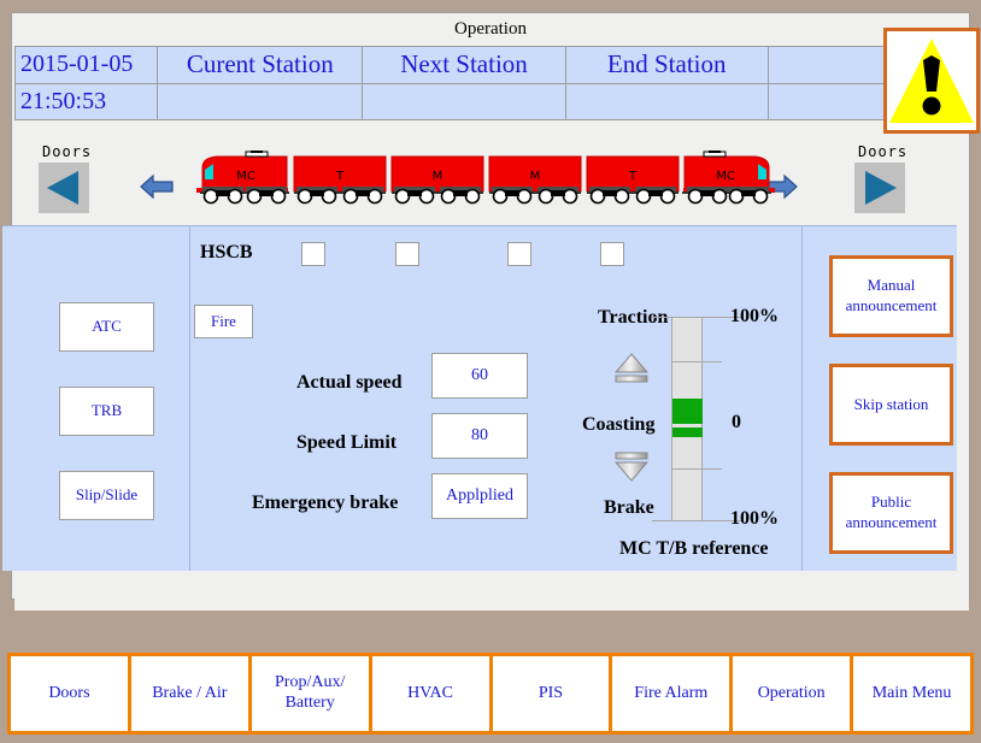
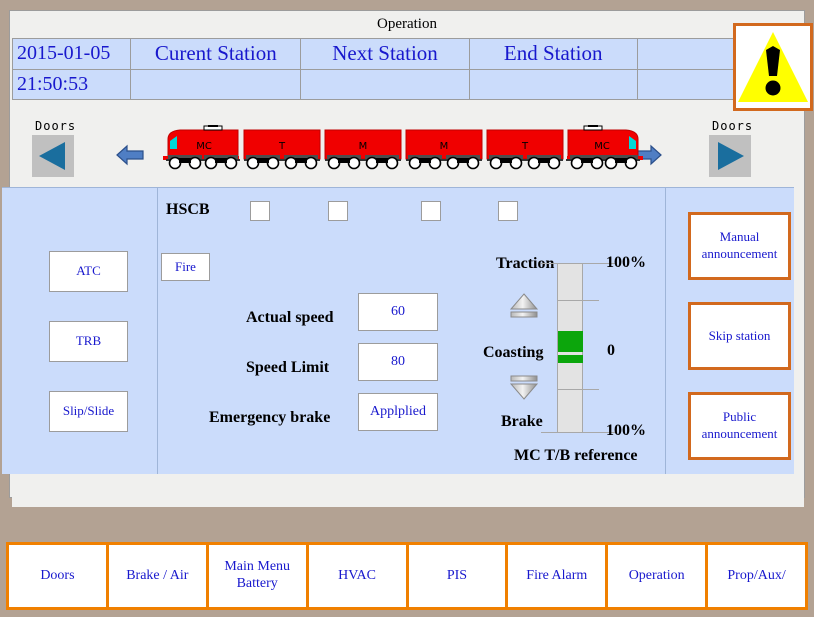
  Operation
  2015-01-05	Curent Station	Next Station	End Station
  21:50:53
  Doors
  Doors
  MC
  T
  M
  M
  T
  MC
  ATC
  TRB
  Slip/Slide
  HSCB
  Fire
  Actual speed
  60
  Speed Limit
  80
  Emergency brake
  Applplied
  Tracti
  Coasting
  Brake
  100%
  100%
  0
  MC T/B reference
  Manual
  announcement
  Skip station
  Public
  announcement
  Doors
  Brake / Air
- Prop/Aux/
+ Main Menu
  Battery
  HVAC
  PIS
  Fire Alarm
  Operation
- Main Menu
+ Prop/Aux/
